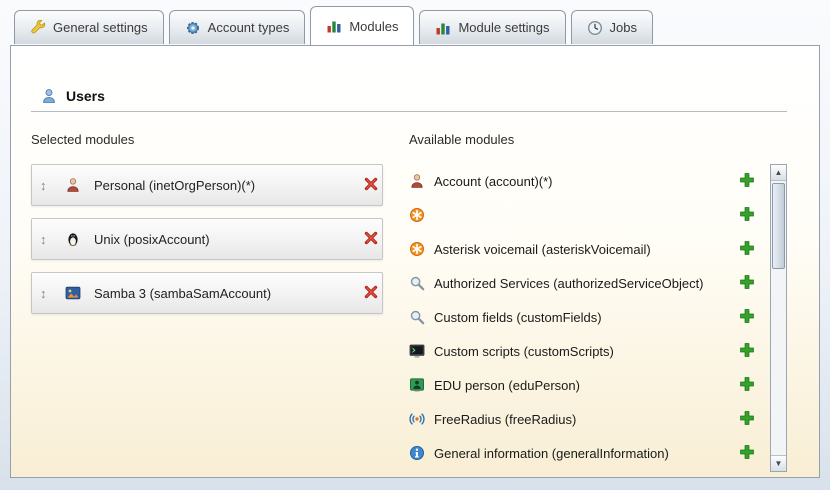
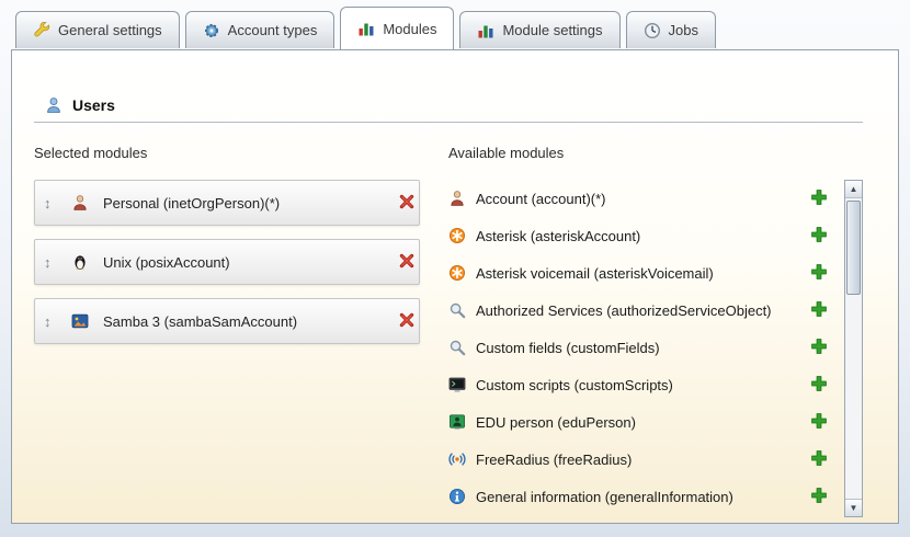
  General settings
  Account types
  Modules
  Module settings
  Jobs
  Users
  Selected modules
  ↕
  Personal (inetOrgPerson)(*)
  ↕
  Unix (posixAccount)
  ↕
  Samba 3 (sambaSamAccount)
  Available modules
  Account (account)(*)
+ Asterisk (asteriskAccount)
  Asterisk voicemail (asteriskVoicemail)
  Authorized Services (authorizedServiceObject)
  Custom fields (customFields)
  Custom scripts (customScripts)
  EDU person (eduPerson)
  FreeRadius (freeRadius)
  General information (generalInformation)
  ▲
  ▼
